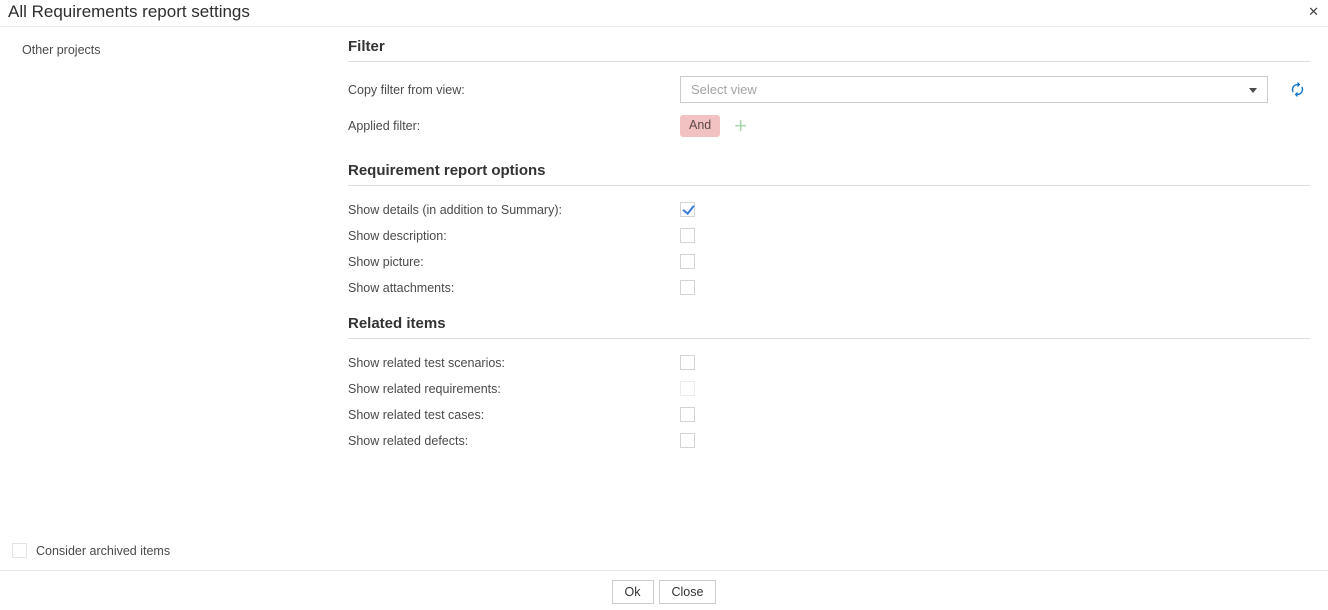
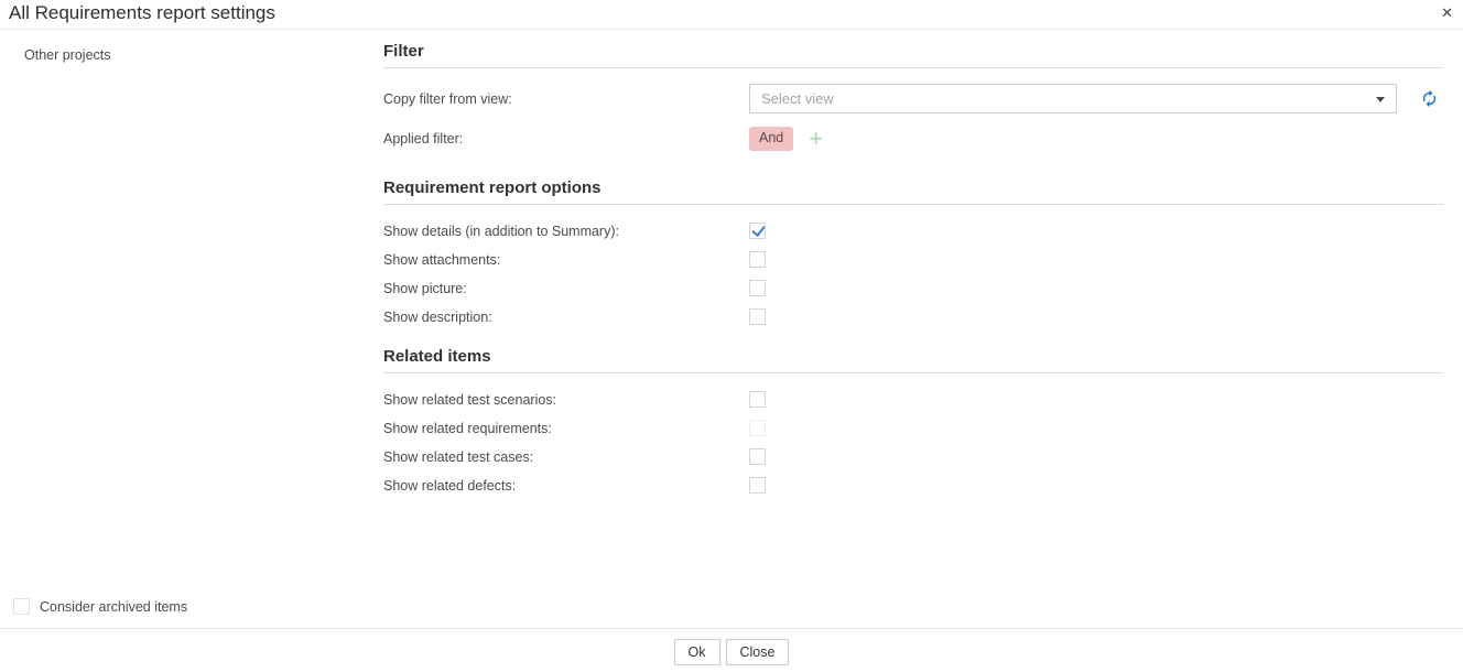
  All Requirements report settings
  ✕
  Other projects
  Filter
  Copy filter from view:
  Select view
  Applied filter:
  And
  +
  Requirement report options
  Show details (in addition to Summary):
- Show description:
+ Show attachments:
  Show picture:
- Show attachments:
+ Show description:
  Related items
  Show related test scenarios:
  Show related requirements:
  Show related test cases:
  Show related defects:
  Consider archived items
  Ok
  Close
